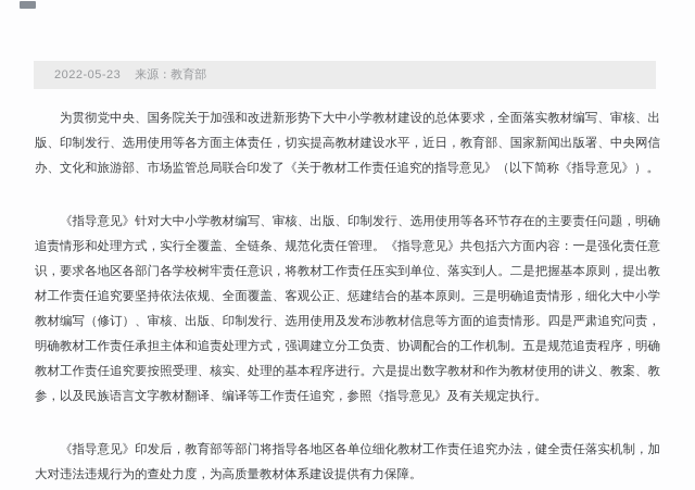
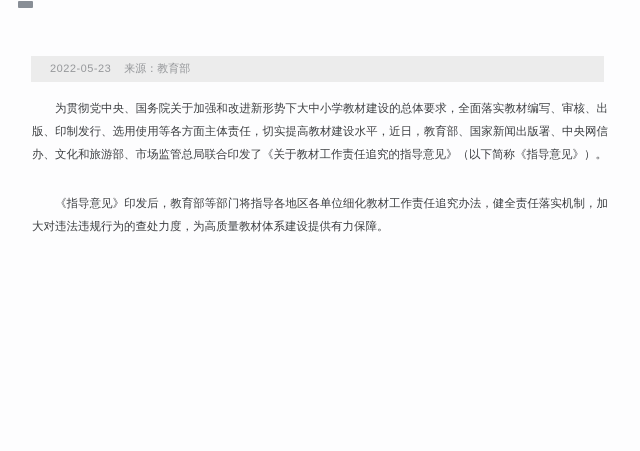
  2022-05-23 来源：教育部
  为贯彻党中央、国务院关于加强和改进新形势下大中小学教材建设的总体要求，全面落实教材编写、审核、出版、印制发行、选用使用等各方面主体责任，切实提高教材建设水平，近日，教育部、国家新闻出版署、中央网信办、文化和旅游部、市场监管总局联合印发了《关于教材工作责任追究的指导意见》（以下简称《指导意见》）。
- 《指导意见》针对大中小学教材编写、审核、出版、印制发行、选用使用等各环节存在的主要责任问题，明确追责情形和处理方式，实行全覆盖、全链条、规范化责任管理。《指导意见》共包括六方面内容：一是强化责任意识，要求各地区各部门各学校树牢责任意识，将教材工作责任压实到单位、落实到人。二是把握基本原则，提出教材工作责任追究要坚持依法依规、全面覆盖、客观公正、惩建结合的基本原则。三是明确追责情形，细化大中小学教材编写（修订）、审核、出版、印制发行、选用使用及发布涉教材信息等方面的追责情形。四是严肃追究问责，明确教材工作责任承担主体和追责处理方式，强调建立分工负责、协调配合的工作机制。五是规范追责程序，明确教材工作责任追究要按照受理、核实、处理的基本程序进行。六是提出数字教材和作为教材使用的讲义、教案、教参，以及民族语言文字教材翻译、编译等工作责任追究，参照《指导意见》及有关规定执行。
  《指导意见》印发后，教育部等部门将指导各地区各单位细化教材工作责任追究办法，健全责任落实机制，加大对违法违规行为的查处力度，为高质量教材体系建设提供有力保障。
